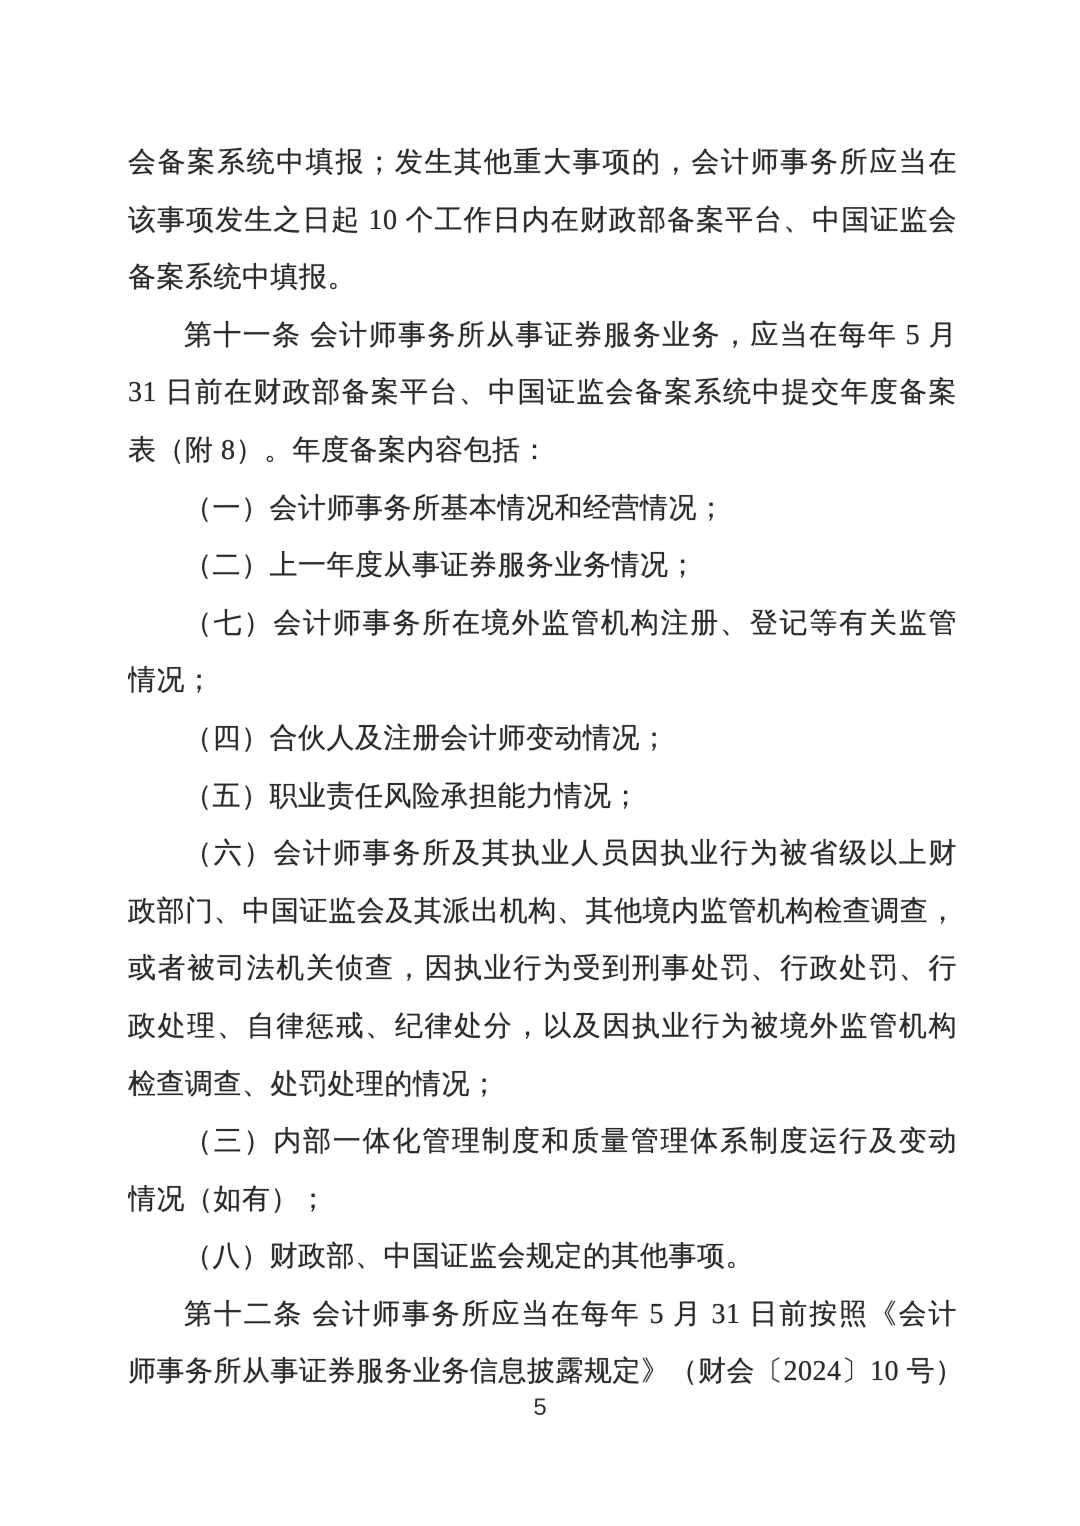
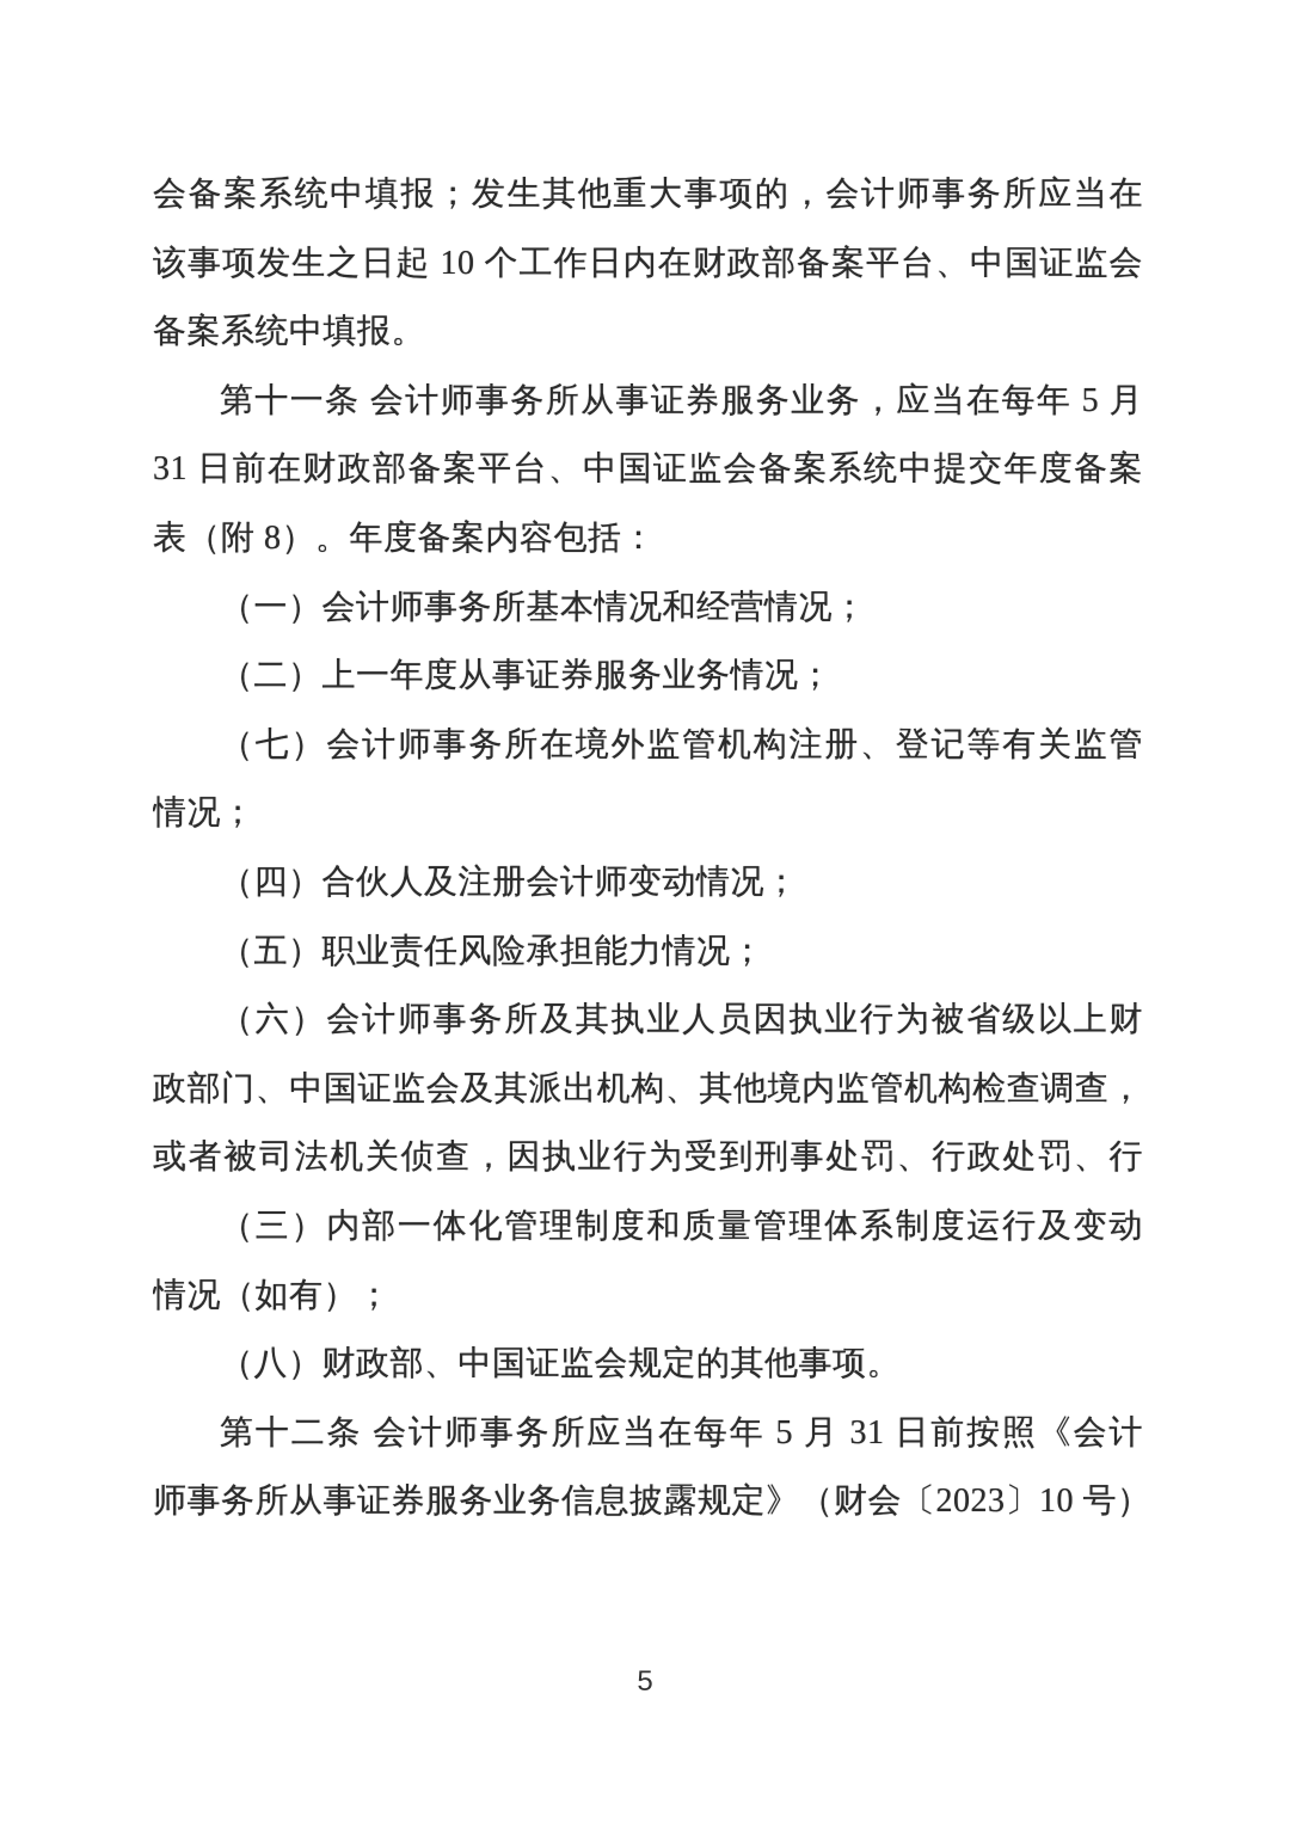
  会备案系统中填报；发生其他重大事项的，会计师事务所应当在
  该事项发生之日起 10 个工作日内在财政部备案平台、中国证监会
  备案系统中填报。
  第十一条 会计师事务所从事证券服务业务，应当在每年 5 月
  31 日前在财政部备案平台、中国证监会备案系统中提交年度备案
  表（附 8）。年度备案内容包括：
  （一）会计师事务所基本情况和经营情况；
  （二）上一年度从事证券服务业务情况；
  （七）会计师事务所在境外监管机构注册、登记等有关监管
  情况；
  （四）合伙人及注册会计师变动情况；
  （五）职业责任风险承担能力情况；
  （六）会计师事务所及其执业人员因执业行为被省级以上财
  政部门、中国证监会及其派出机构、其他境内监管机构检查调查，
  或者被司法机关侦查，因执业行为受到刑事处罚、行政处罚、行
- 政处理、自律惩戒、纪律处分，以及因执业行为被境外监管机构
- 检查调查、处罚处理的情况；
  （三）内部一体化管理制度和质量管理体系制度运行及变动
  情况（如有）；
  （八）财政部、中国证监会规定的其他事项。
  第十二条 会计师事务所应当在每年 5 月 31 日前按照《会计
- 师事务所从事证券服务业务信息披露规定》（财会〔2024〕10 号）
+ 师事务所从事证券服务业务信息披露规定》（财会〔2023〕10 号）
  5
